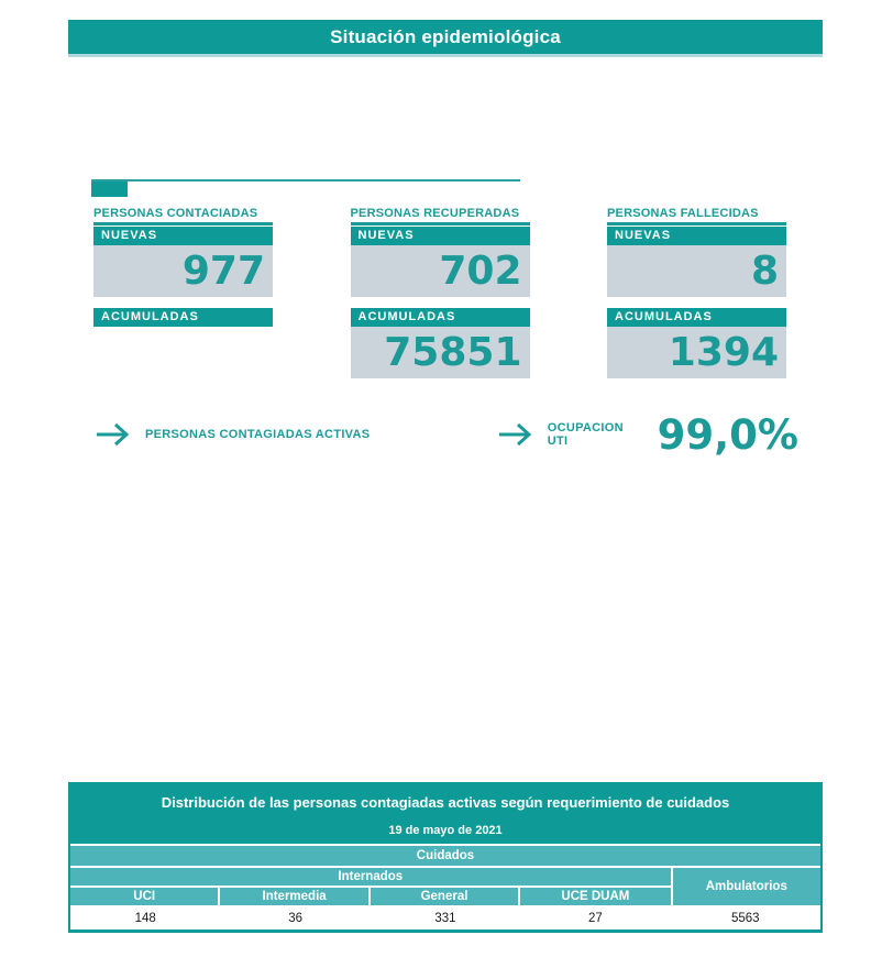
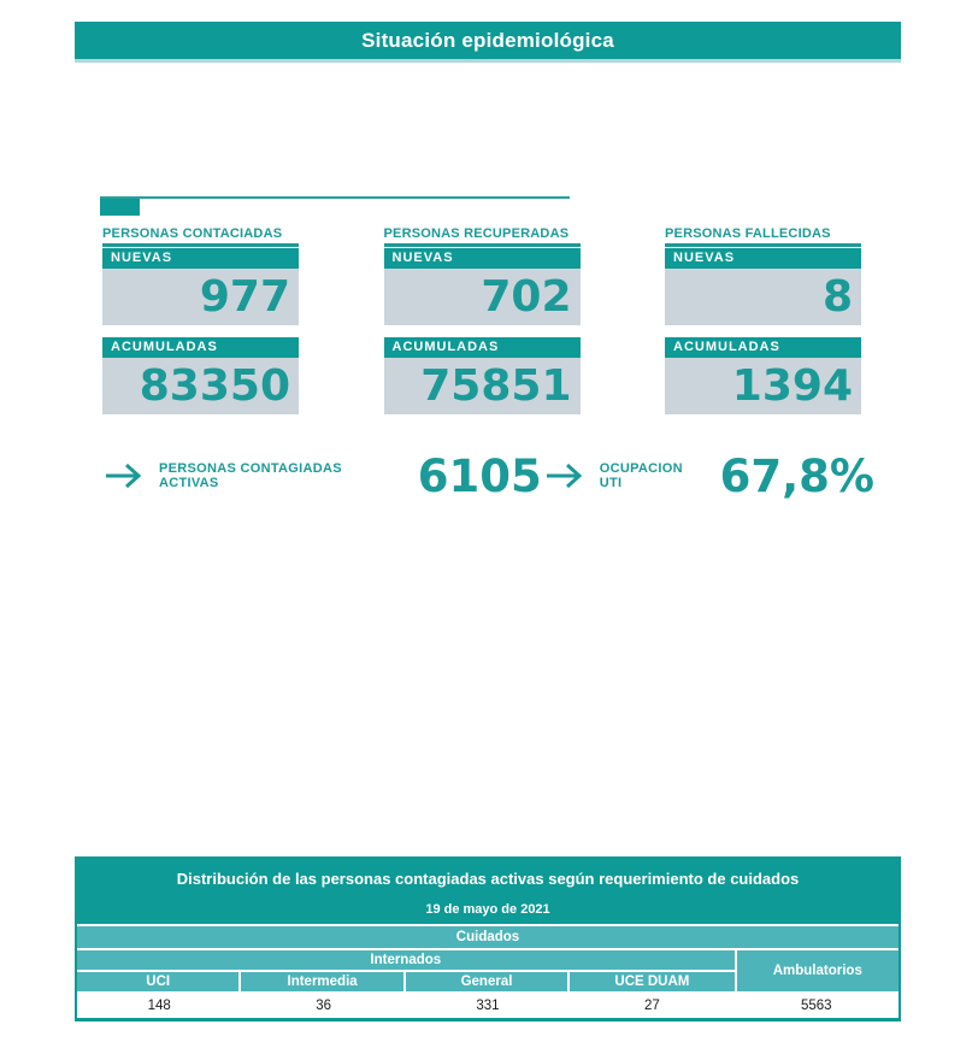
  Situación epidemiológica
  PERSONAS CONTACIADAS
  NUEVAS
  977
  ACUMULADAS
+ 83350
  PERSONAS RECUPERADAS
  NUEVAS
  702
  ACUMULADAS
  75851
  PERSONAS FALLECIDAS
  NUEVAS
  8
  ACUMULADAS
  1394
  PERSONAS CONTAGIADAS ACTIVAS
+ 6105
  OCUPACION UTI
- 99,0%
+ 67,8%
  Distribución de las personas contagiadas activas según requerimiento de cuidados
  19 de mayo de 2021
  Cuidados
  Internados
  Ambulatorios
  UCI
  Intermedia
  General
  UCE DUAM
  148
  36
  331
  27
  5563
